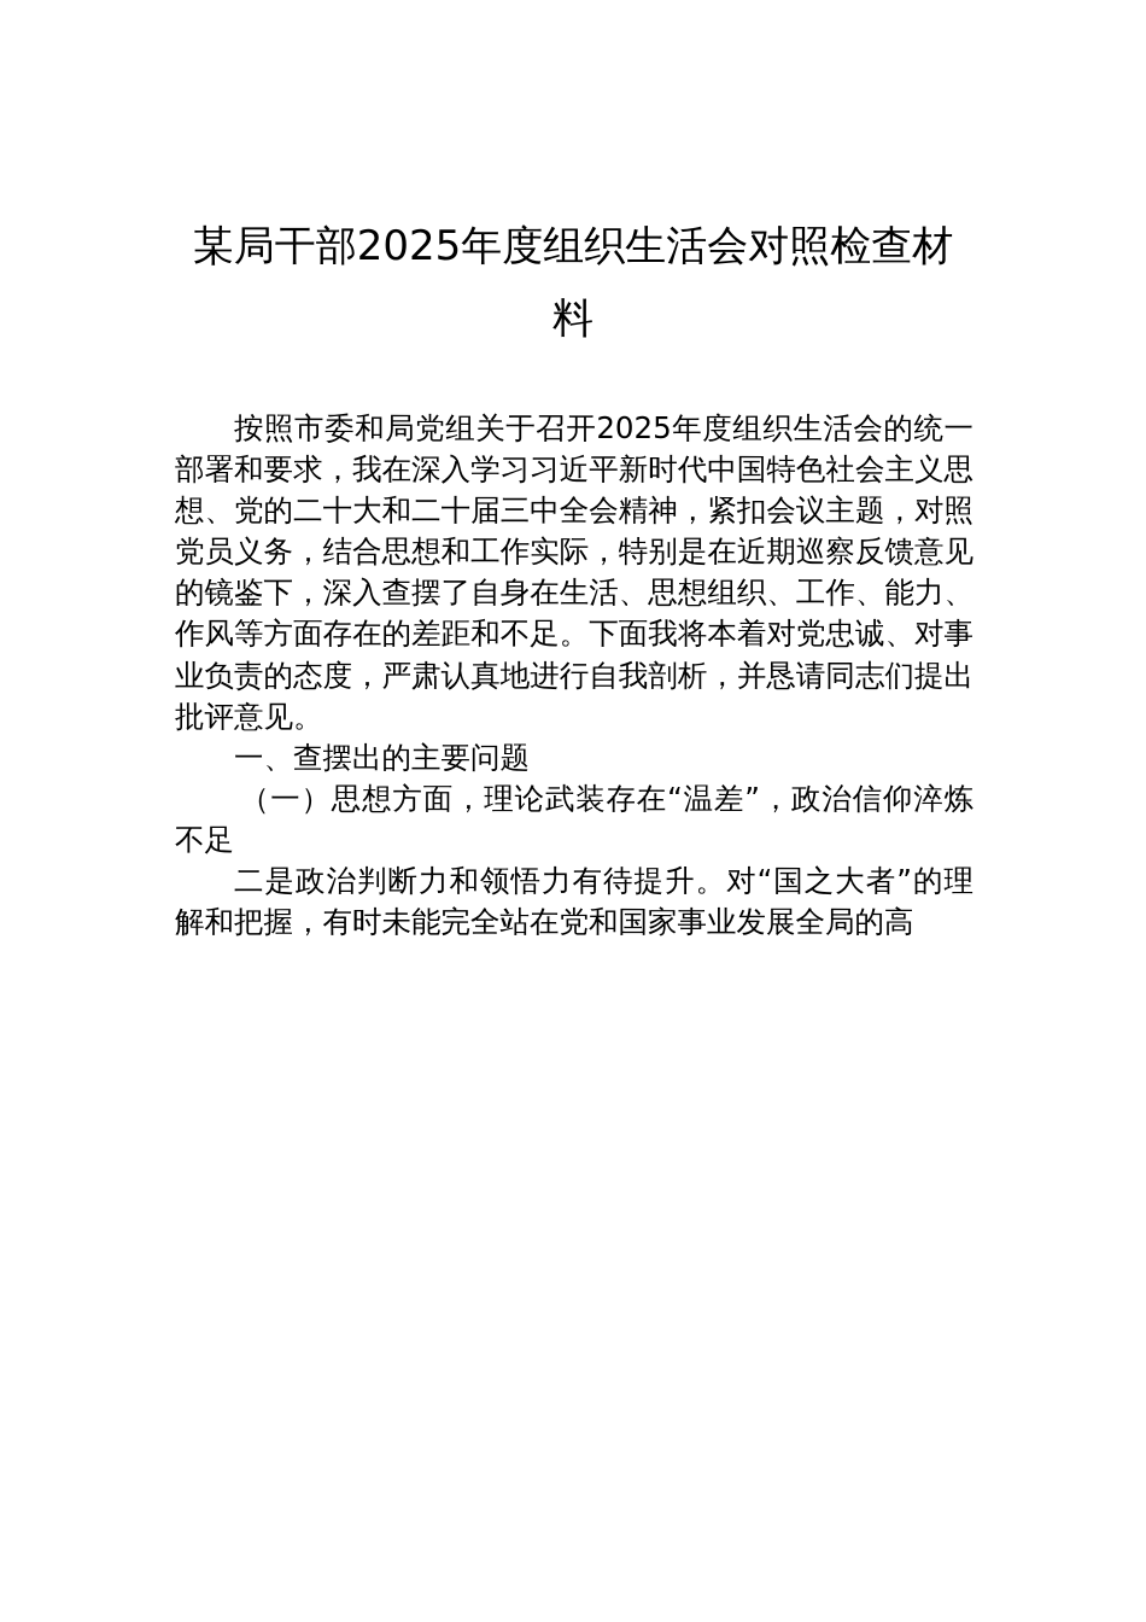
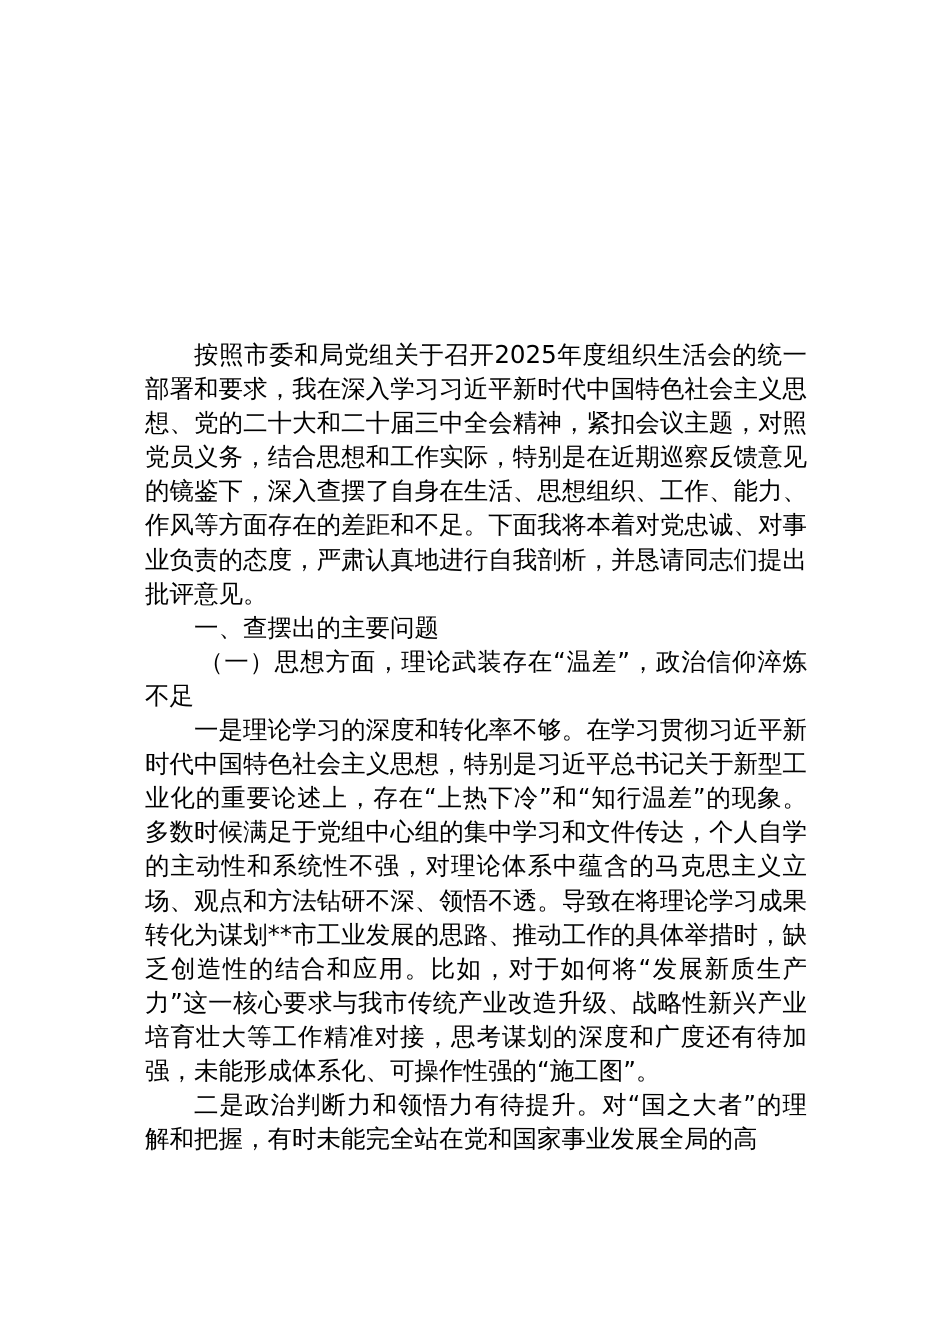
- 某局干部2025年度组织生活会对照检查材料
  按照市委和局党组关于召开2025年度组织生活会的统一部署和要求，我在深入学习习近平新时代中国特色社会主义思想、党的二十大和二十届三中全会精神，紧扣会议主题，对照党员义务，结合思想和工作实际，特别是在近期巡察反馈意见的镜鉴下，深入查摆了自身在生活、思想组织、工作、能力、作风等方面存在的差距和不足。下面我将本着对党忠诚、对事业负责的态度，严肃认真地进行自我剖析，并恳请同志们提出批评意见。
  一、查摆出的主要问题
  （一）思想方面，理论武装存在“温差”，政治信仰淬炼不足
+ 一是理论学习的深度和转化率不够。在学习贯彻习近平新时代中国特色社会主义思想，特别是习近平总书记关于新型工业化的重要论述上，存在“上热下冷”和“知行温差”的现象。多数时候满足于党组中心组的集中学习和文件传达，个人自学的主动性和系统性不强，对理论体系中蕴含的马克思主义立场、观点和方法钻研不深、领悟不透。导致在将理论学习成果转化为谋划**市工业发展的思路、推动工作的具体举措时，缺乏创造性的结合和应用。比如，对于如何将“发展新质生产力”这一核心要求与我市传统产业改造升级、战略性新兴产业培育壮大等工作精准对接，思考谋划的深度和广度还有待加强，未能形成体系化、可操作性强的“施工图”。
  二是政治判断力和领悟力有待提升。对“国之大者”的理解和把握，有时未能完全站在党和国家事业发展全局的高
